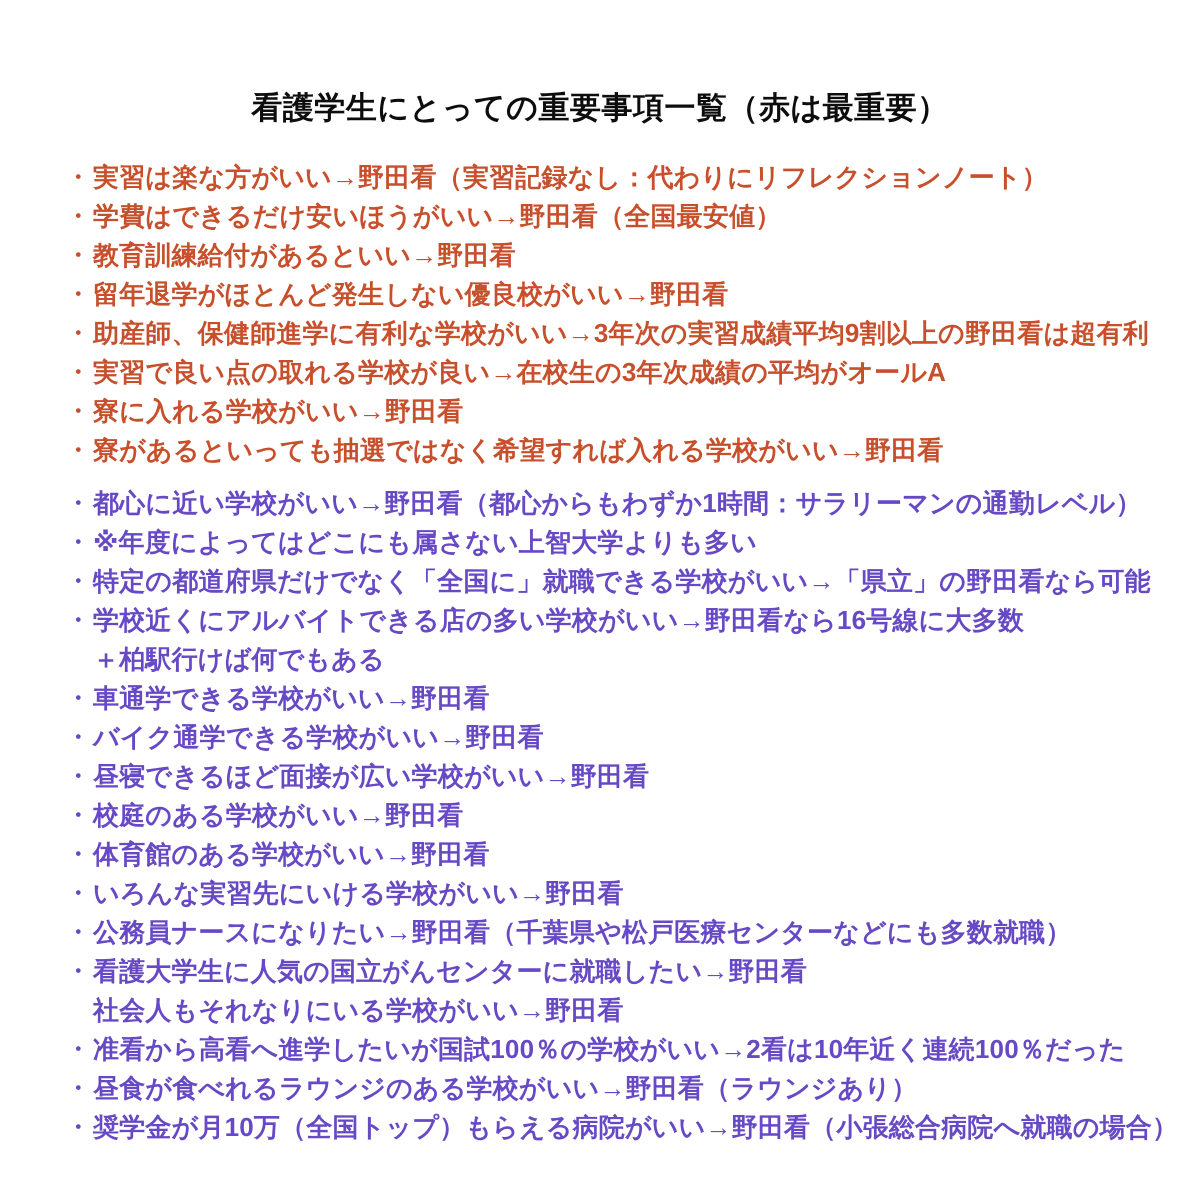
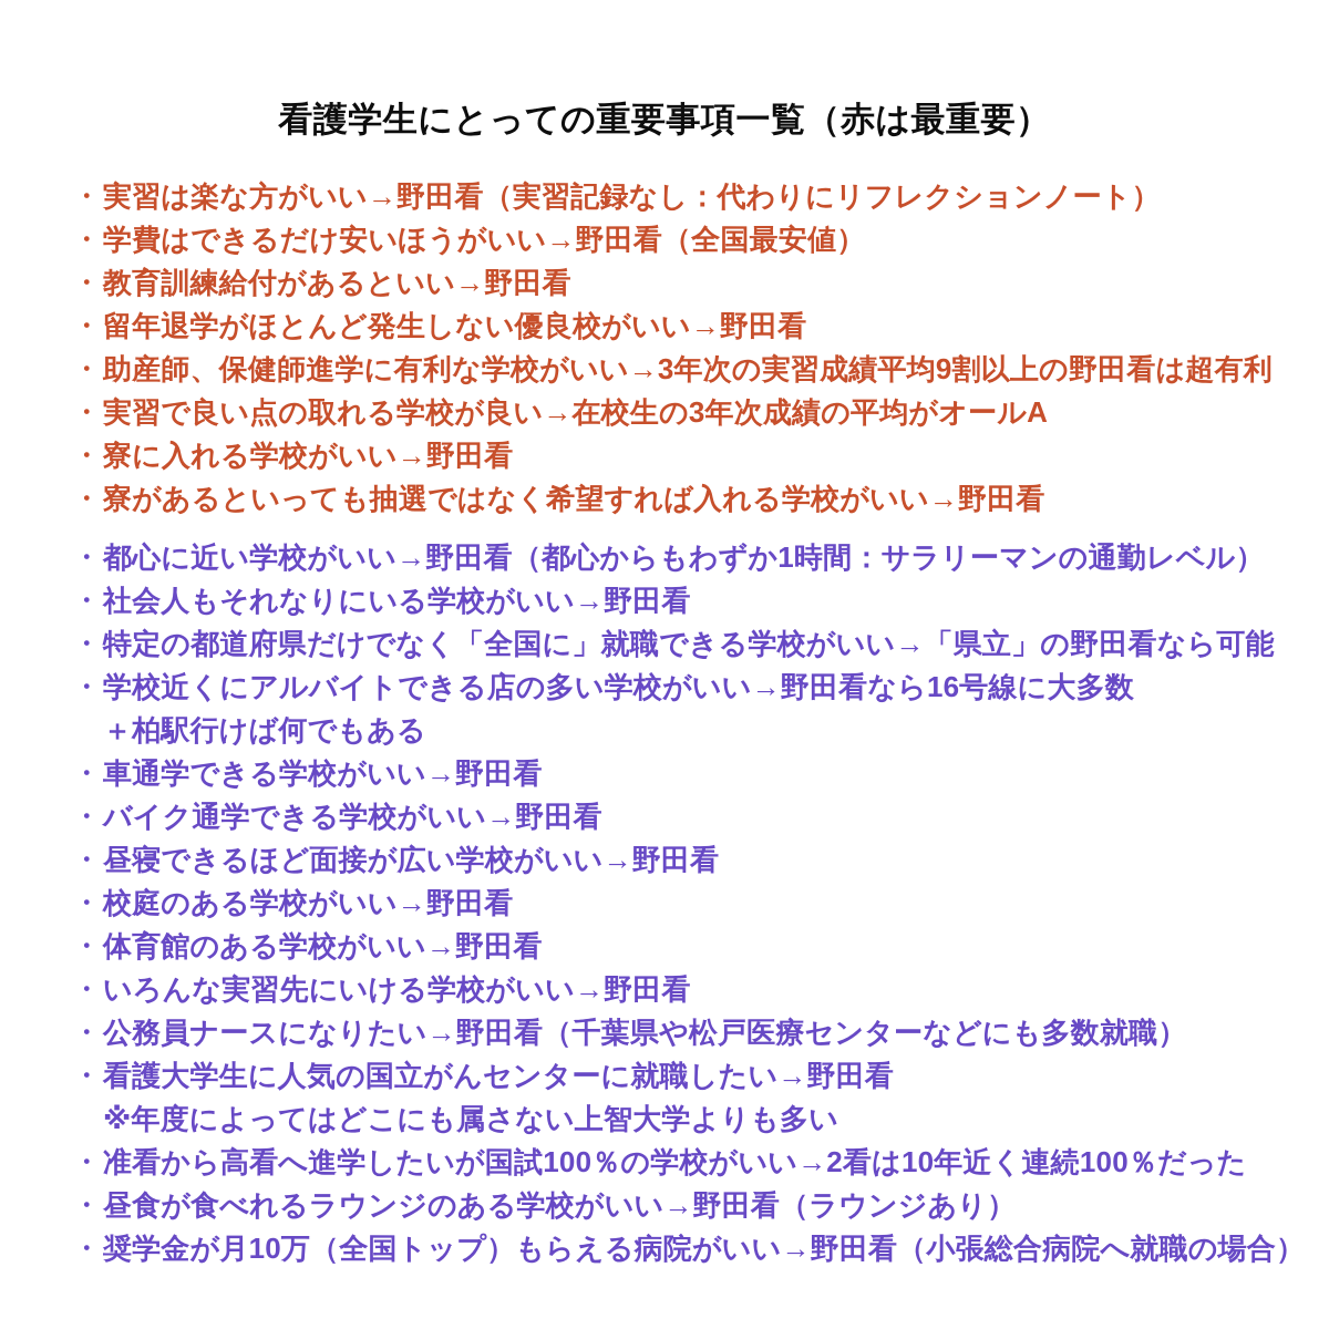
  看護学生にとっての重要事項一覧（赤は最重要）
  ・
  実習は楽な方がいい→野田看（実習記録なし：代わりにリフレクションノート）
  ・
  学費はできるだけ安いほうがいい→野田看（全国最安値）
  ・
  教育訓練給付があるといい→野田看
  ・
  留年退学がほとんど発生しない優良校がいい→野田看
  ・
  助産師、保健師進学に有利な学校がいい→3年次の実習成績平均9割以上の野田看は超有利
  ・
  実習で良い点の取れる学校が良い→在校生の3年次成績の平均がオールA
  ・
  寮に入れる学校がいい→野田看
  ・
  寮があるといっても抽選ではなく希望すれば入れる学校がいい→野田看
  ・
  都心に近い学校がいい→野田看（都心からもわずか1時間：サラリーマンの通勤レベル）
  ・
- ※年度によってはどこにも属さない上智大学よりも多い
+ 社会人もそれなりにいる学校がいい→野田看
  ・
  特定の都道府県だけでなく「全国に」就職できる学校がいい→「県立」の野田看なら可能
  ・
  学校近くにアルバイトできる店の多い学校がいい→野田看なら16号線に大多数
  ＋柏駅行けば何でもある
  ・
  車通学できる学校がいい→野田看
  ・
  バイク通学できる学校がいい→野田看
  ・
  昼寝できるほど面接が広い学校がいい→野田看
  ・
  校庭のある学校がいい→野田看
  ・
  体育館のある学校がいい→野田看
  ・
  いろんな実習先にいける学校がいい→野田看
  ・
  公務員ナースになりたい→野田看（千葉県や松戸医療センターなどにも多数就職）
  ・
  看護大学生に人気の国立がんセンターに就職したい→野田看
- 社会人もそれなりにいる学校がいい→野田看
+ ※年度によってはどこにも属さない上智大学よりも多い
  ・
  准看から高看へ進学したいが国試100％の学校がいい→2看は10年近く連続100％だった
  ・
  昼食が食べれるラウンジのある学校がいい→野田看（ラウンジあり）
  ・
  奨学金が月10万（全国トップ）もらえる病院がいい→野田看（小張総合病院へ就職の場合）
